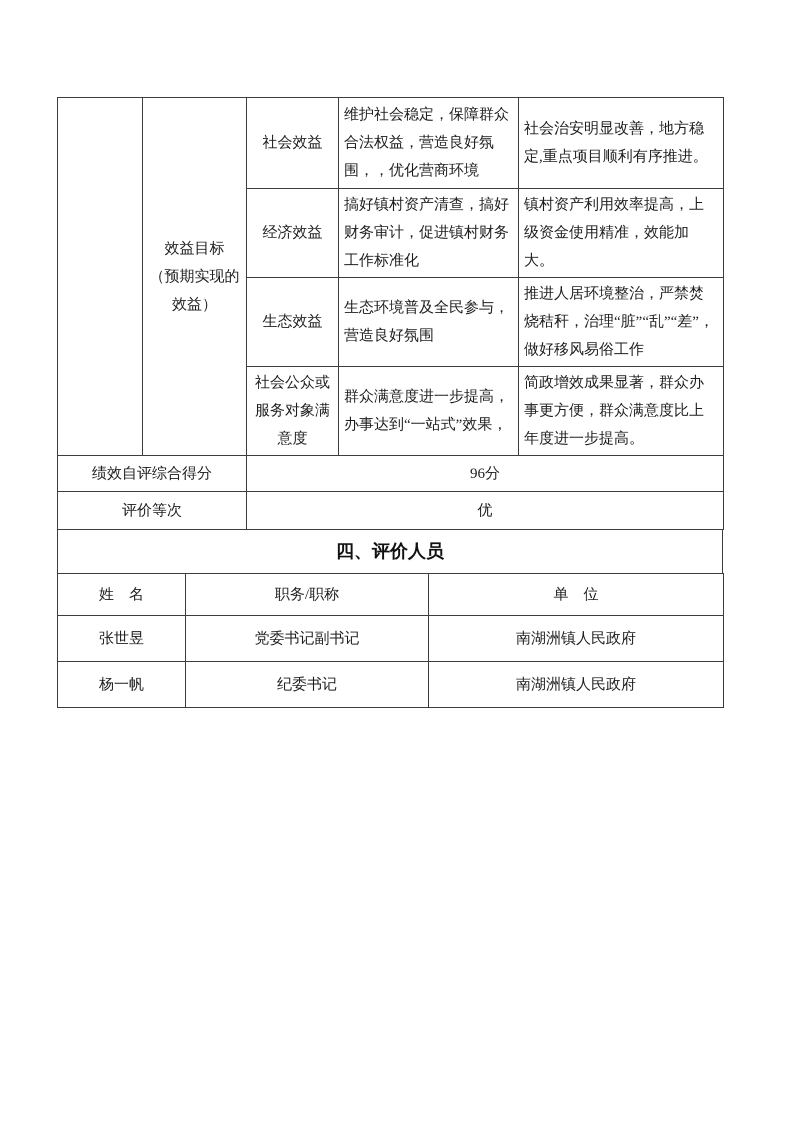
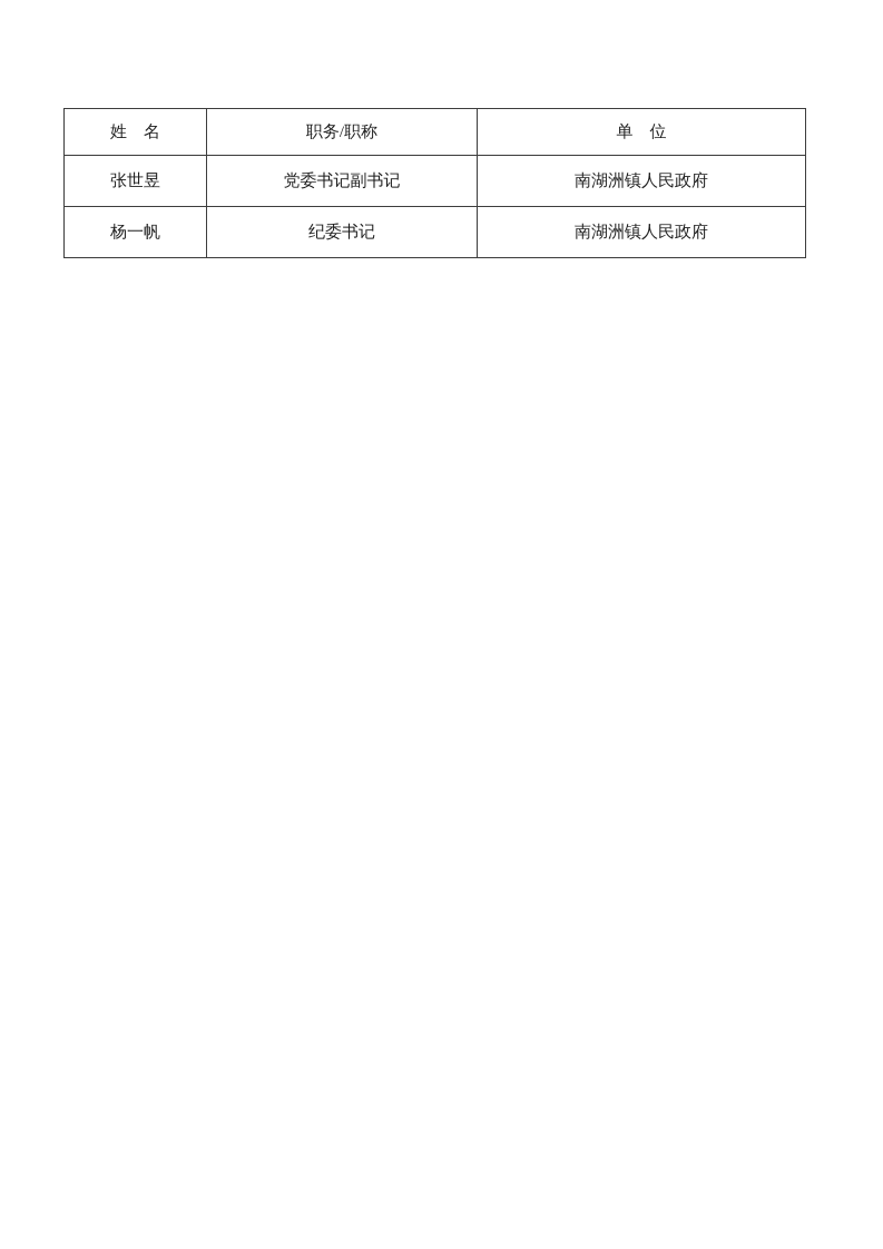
- 	效益目标 （预期实现的 效益）	社会效益	维护社会稳定，保障群众合法权益，营造良好氛围，，优化营商环境	社会治安明显改善，地方稳定,重点项目顺利有序推进。
- 经济效益	搞好镇村资产清查，搞好财务审计，促进镇村财务工作标准化	镇村资产利用效率提高，上级资金使用精准，效能加大。
- 生态效益	生态环境普及全民参与，营造良好氛围	推进人居环境整治，严禁焚烧秸秆，治理“脏”“乱”“差”，做好移风易俗工作
- 社会公众或服务对象满意度	群众满意度进一步提高，办事达到“一站式”效果，	简政增效成果显著，群众办事更方便，群众满意度比上年度进一步提高。
- 绩效自评综合得分	96分
- 评价等次	优
- 四、评价人员
  姓 名	职务/职称	单 位
  张世昱	党委书记副书记	南湖洲镇人民政府
  杨一帆	纪委书记	南湖洲镇人民政府
